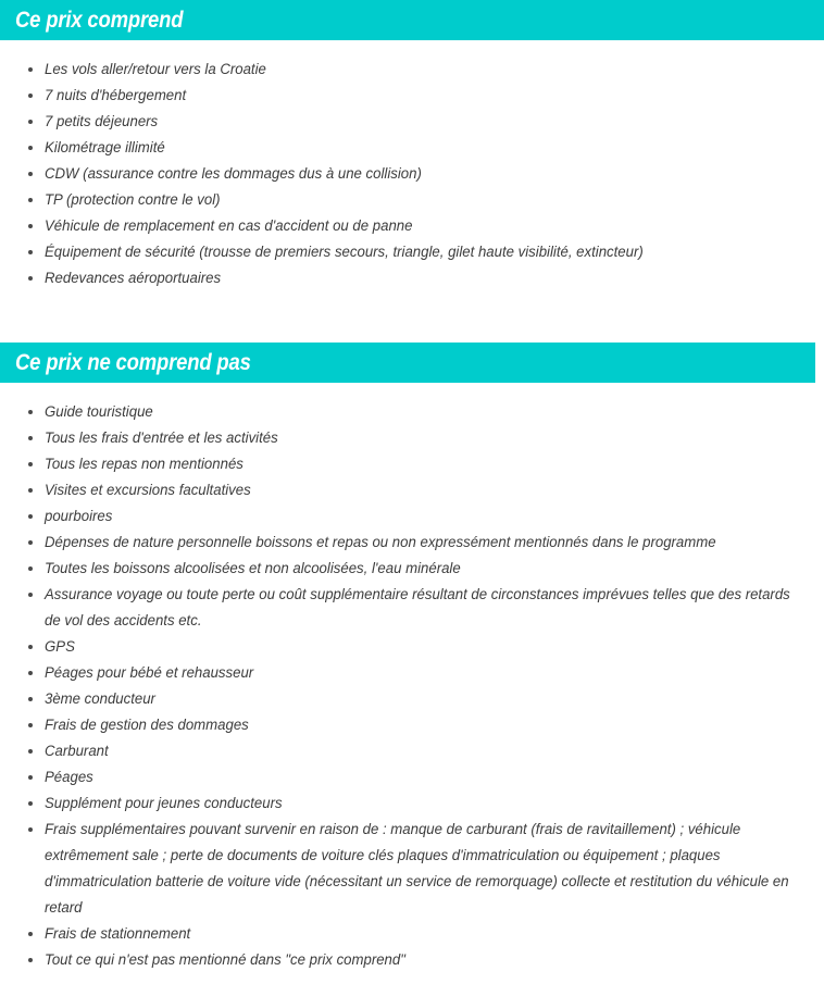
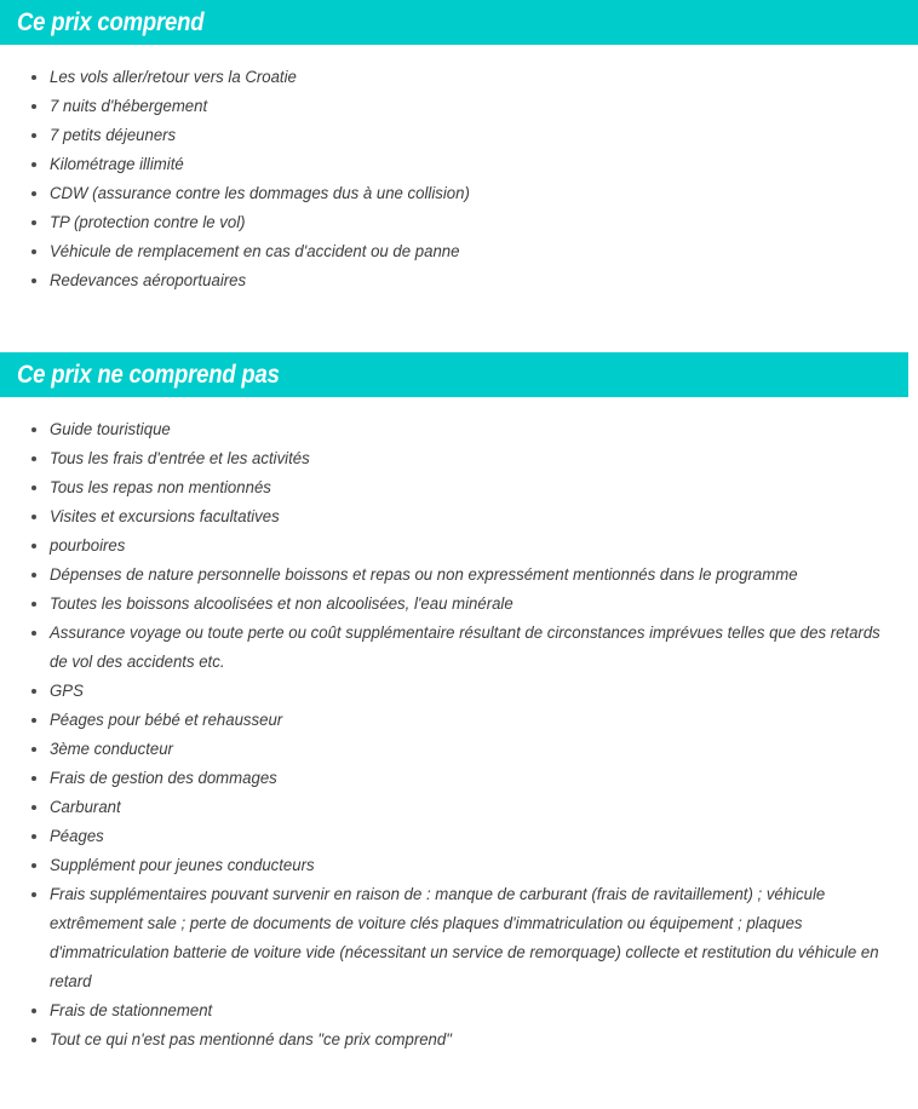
  Ce prix comprend
  Les vols aller/retour vers la Croatie
  7 nuits d'hébergement
  7 petits déjeuners
  Kilométrage illimité
  CDW (assurance contre les dommages dus à une collision)
  TP (protection contre le vol)
  Véhicule de remplacement en cas d'accident ou de panne
- Équipement de sécurité (trousse de premiers secours, triangle, gilet haute visibilité, extincteur)
  Redevances aéroportuaires
  Ce prix ne comprend pas
  Guide touristique
  Tous les frais d'entrée et les activités
  Tous les repas non mentionnés
  Visites et excursions facultatives
  pourboires
  Dépenses de nature personnelle boissons et repas ou non expressément mentionnés dans le programme
  Toutes les boissons alcoolisées et non alcoolisées, l'eau minérale
  Assurance voyage ou toute perte ou coût supplémentaire résultant de circonstances imprévues telles que des retards de vol des accidents etc.
  GPS
  Péages pour bébé et rehausseur
  3ème conducteur
  Frais de gestion des dommages
  Carburant
  Péages
  Supplément pour jeunes conducteurs
  Frais supplémentaires pouvant survenir en raison de : manque de carburant (frais de ravitaillement) ; véhicule extrêmement sale ; perte de documents de voiture clés plaques d'immatriculation ou équipement ; plaques d'immatriculation batterie de voiture vide (nécessitant un service de remorquage) collecte et restitution du véhicule en retard
  Frais de stationnement
  Tout ce qui n'est pas mentionné dans "ce prix comprend"
